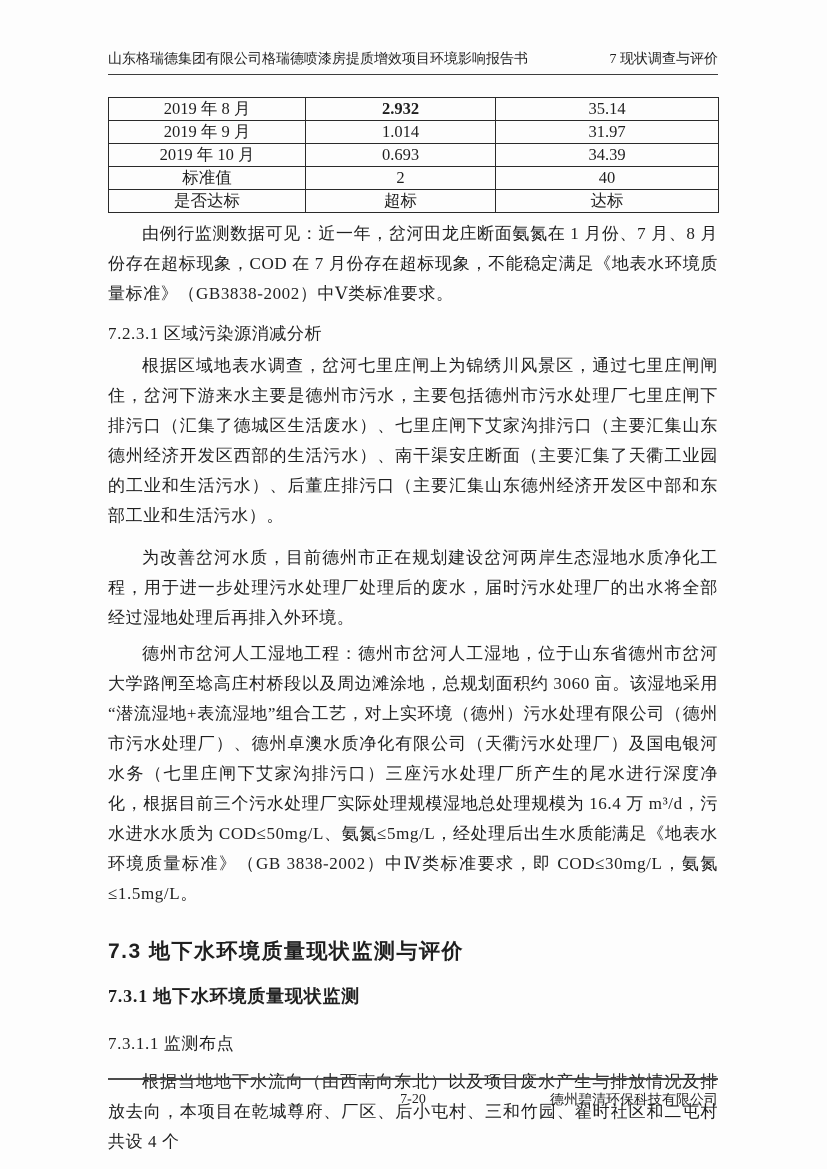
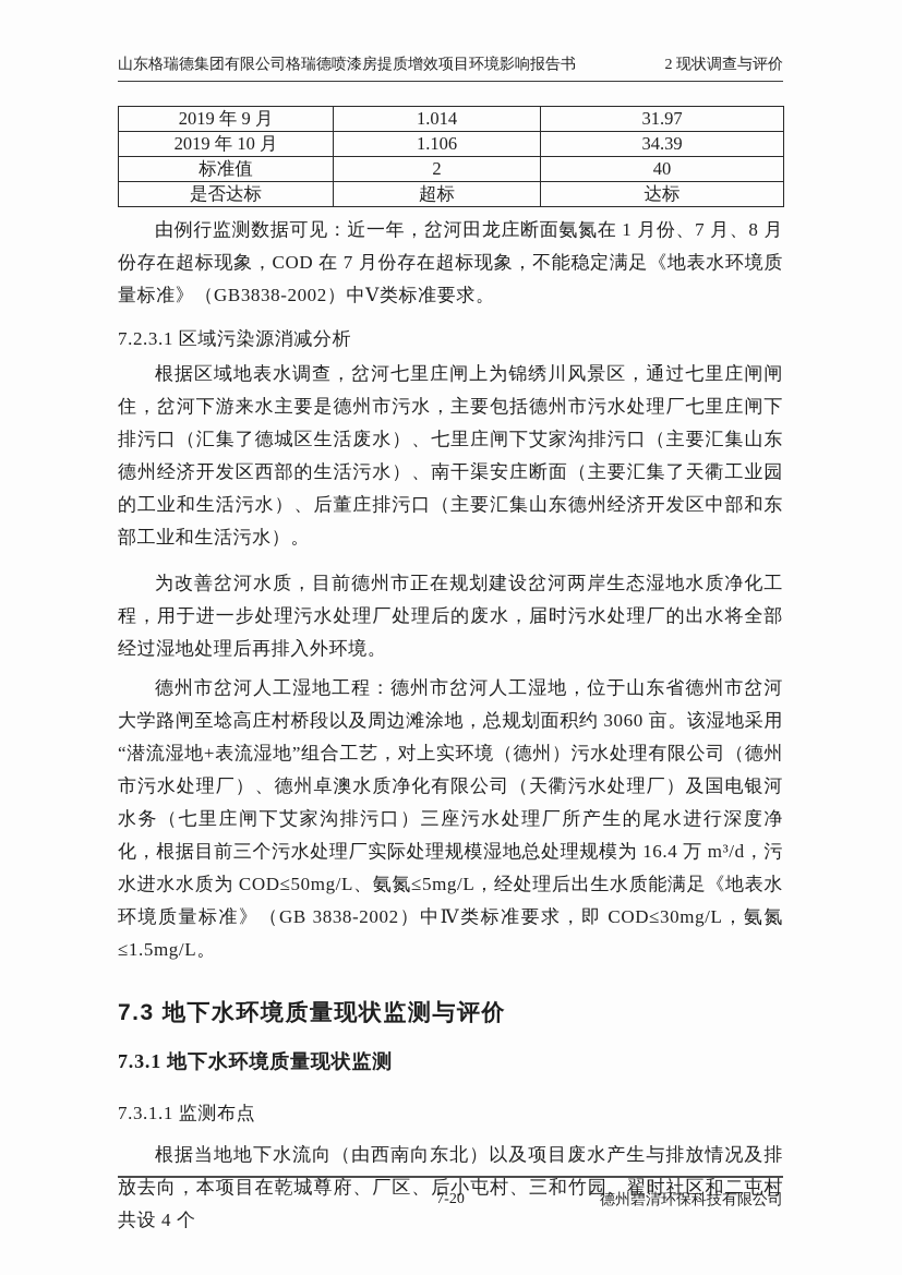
  山东格瑞德集团有限公司格瑞德喷漆房提质增效项目环境影响报告书
- 7 现状调查与评价
+ 2 现状调查与评价
- 2019 年 8 月	2.932	35.14
  2019 年 9 月	1.014	31.97
- 2019 年 10 月	0.693	34.39
+ 2019 年 10 月	1.106	34.39
  标准值	2	40
  是否达标	超标	达标
  由例行监测数据可见：近一年，岔河田龙庄断面氨氮在 1 月份、7 月、8 月份存在超标现象，COD 在 7 月份存在超标现象，不能稳定满足《地表水环境质量标准》（GB3838-2002）中Ⅴ类标准要求。
  7.2.3.1 区域污染源消减分析
  根据区域地表水调查，岔河七里庄闸上为锦绣川风景区，通过七里庄闸闸住，岔河下游来水主要是德州市污水，主要包括德州市污水处理厂七里庄闸下排污口（汇集了德城区生活废水）、七里庄闸下艾家沟排污口（主要汇集山东德州经济开发区西部的生活污水）、南干渠安庄断面（主要汇集了天衢工业园的工业和生活污水）、后董庄排污口（主要汇集山东德州经济开发区中部和东部工业和生活污水）。
  为改善岔河水质，目前德州市正在规划建设岔河两岸生态湿地水质净化工程，用于进一步处理污水处理厂处理后的废水，届时污水处理厂的出水将全部经过湿地处理后再排入外环境。
  德州市岔河人工湿地工程：德州市岔河人工湿地，位于山东省德州市岔河大学路闸至埝高庄村桥段以及周边滩涂地，总规划面积约 3060 亩。该湿地采用“潜流湿地+表流湿地”组合工艺，对上实环境（德州）污水处理有限公司（德州市污水处理厂）、德州卓澳水质净化有限公司（天衢污水处理厂）及国电银河水务（七里庄闸下艾家沟排污口）三座污水处理厂所产生的尾水进行深度净化，根据目前三个污水处理厂实际处理规模湿地总处理规模为 16.4 万 m³/d，污水进水水质为 COD≤50mg/L、氨氮≤5mg/L，经处理后出生水质能满足《地表水环境质量标准》（GB 3838-2002）中Ⅳ类标准要求，即 COD≤30mg/L，氨氮≤1.5mg/L。
  7.3 地下水环境质量现状监测与评价
  7.3.1 地下水环境质量现状监测
  7.3.1.1 监测布点
  根据当地地下水流向（由西南向东北）以及项目废水产生与排放情况及排放去向，本项目在乾城尊府、厂区、后小屯村、三和竹园、翟时社区和二屯村共设 4 个
  7-20
  德州碧清环保科技有限公司
